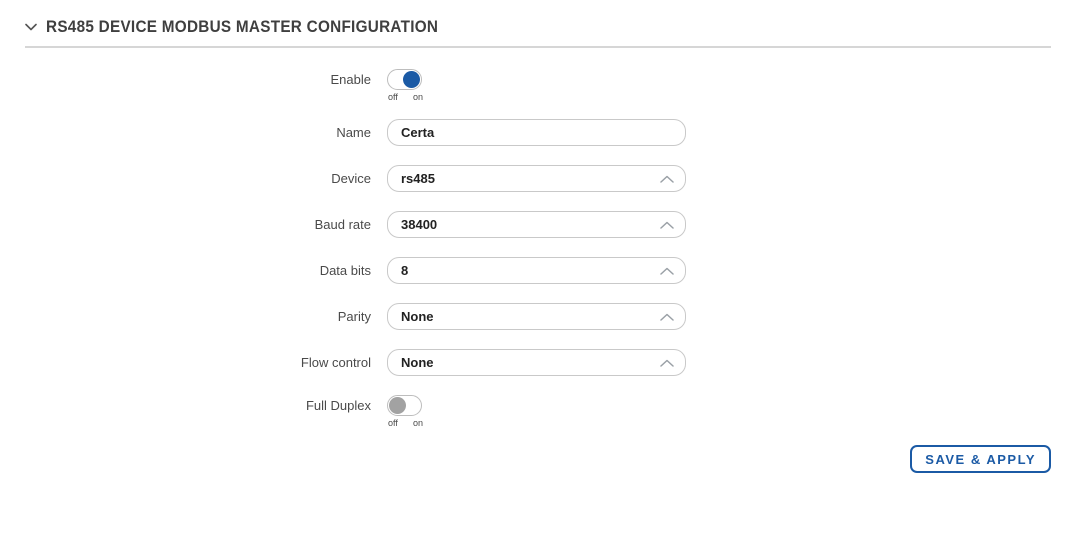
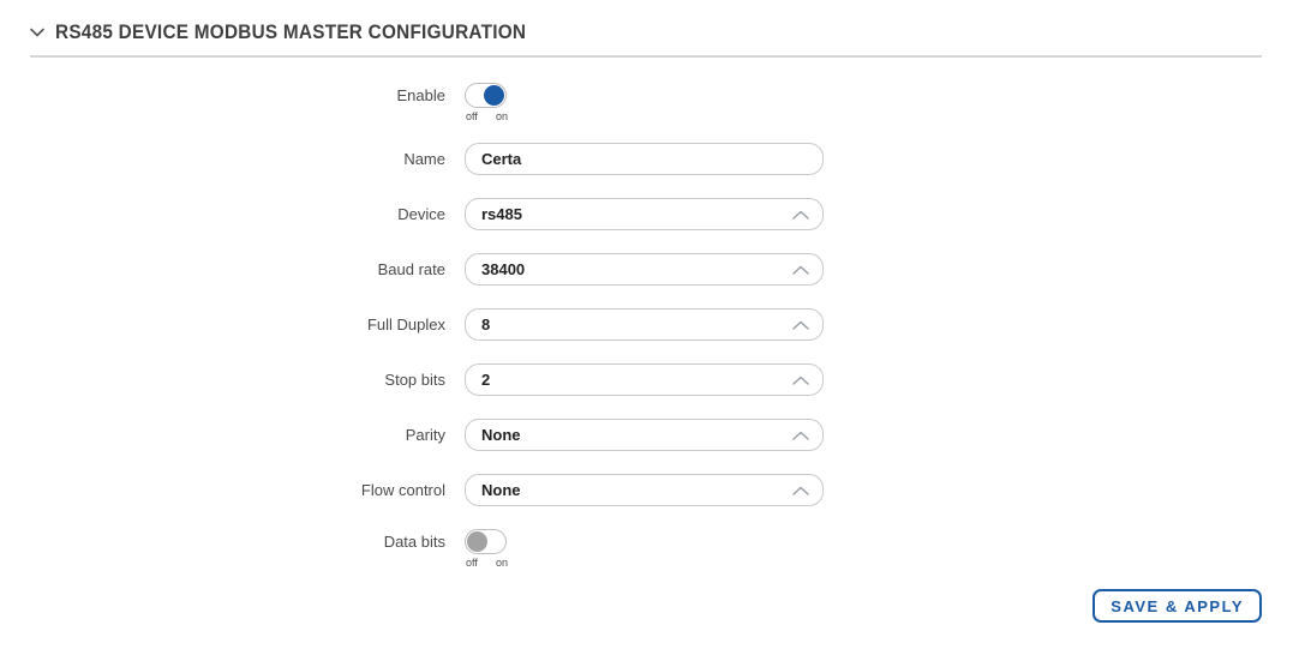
  RS485 DEVICE MODBUS MASTER CONFIGURATION
  Enable
  off
  on
  Name
  Certa
  Device
  rs485
  Baud rate
  38400
- Data bits
+ Full Duplex
  8
+ Stop bits
+ 2
  Parity
  None
  Flow control
  None
- Full Duplex
+ Data bits
  off
  on
  SAVE & APPLY
